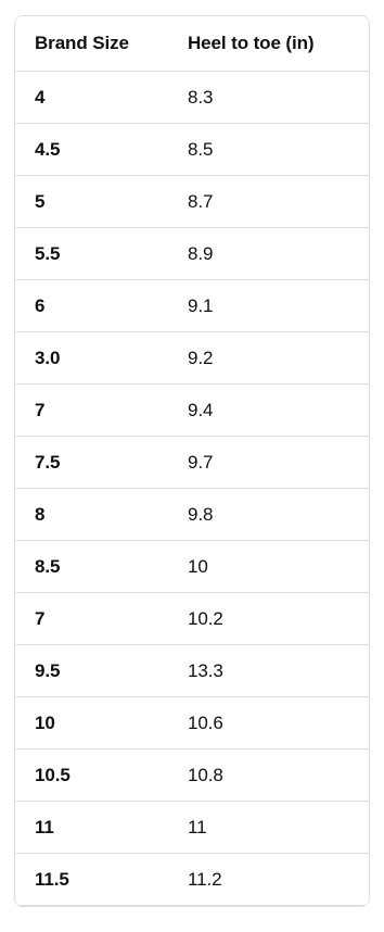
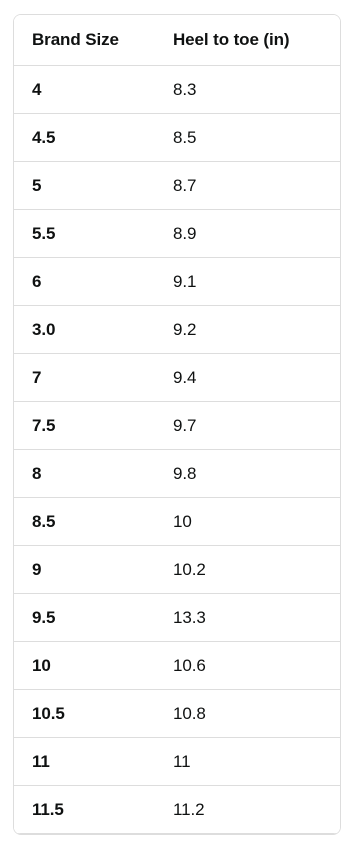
  Brand Size	Heel to toe (in)
  4	8.3
  4.5	8.5
  5	8.7
  5.5	8.9
  6	9.1
  3.0	9.2
  7	9.4
  7.5	9.7
  8	9.8
  8.5	10
- 7	10.2
+ 9	10.2
  9.5	13.3
  10	10.6
  10.5	10.8
  11	11
  11.5	11.2
